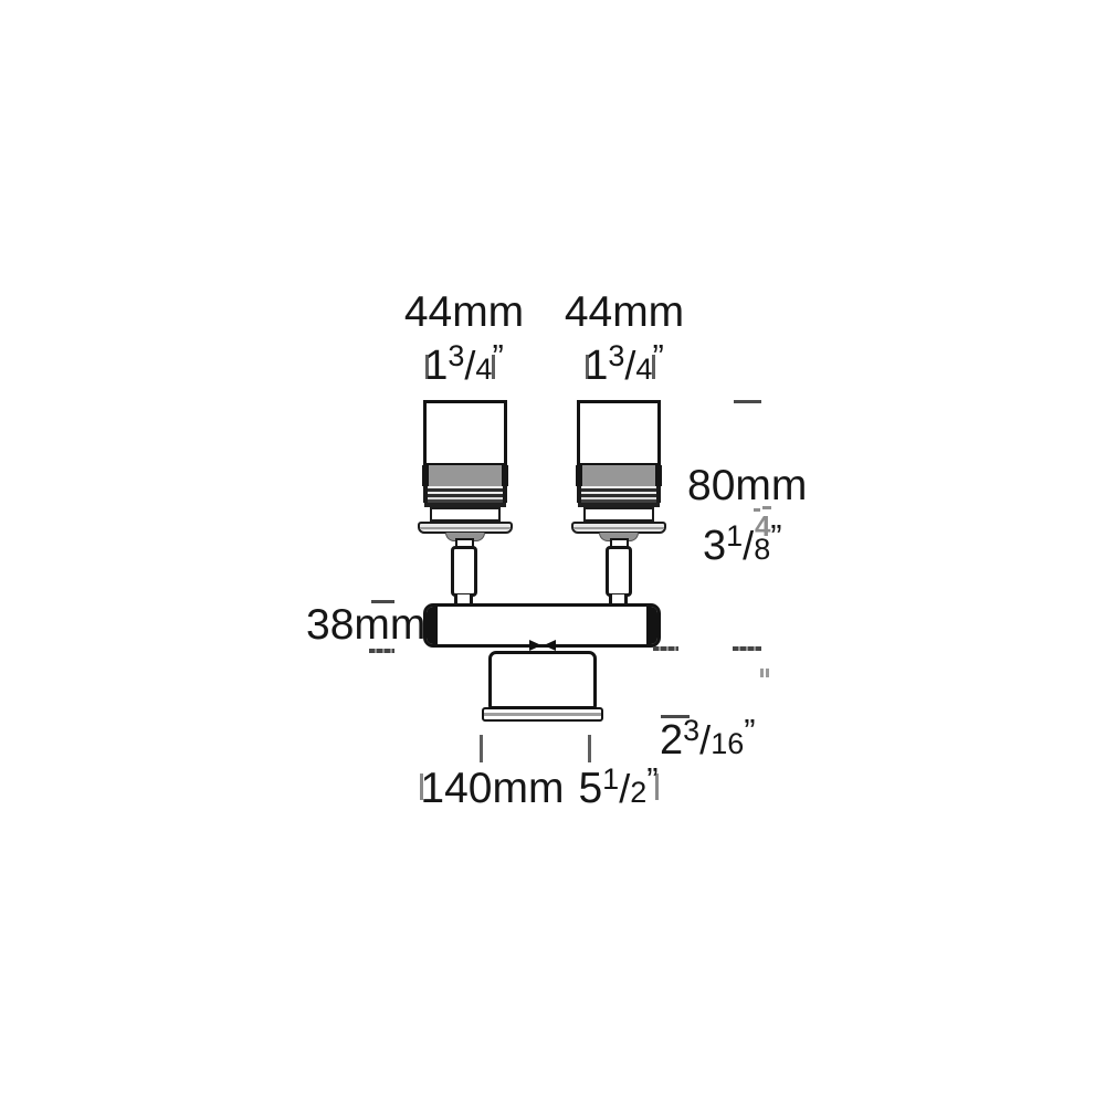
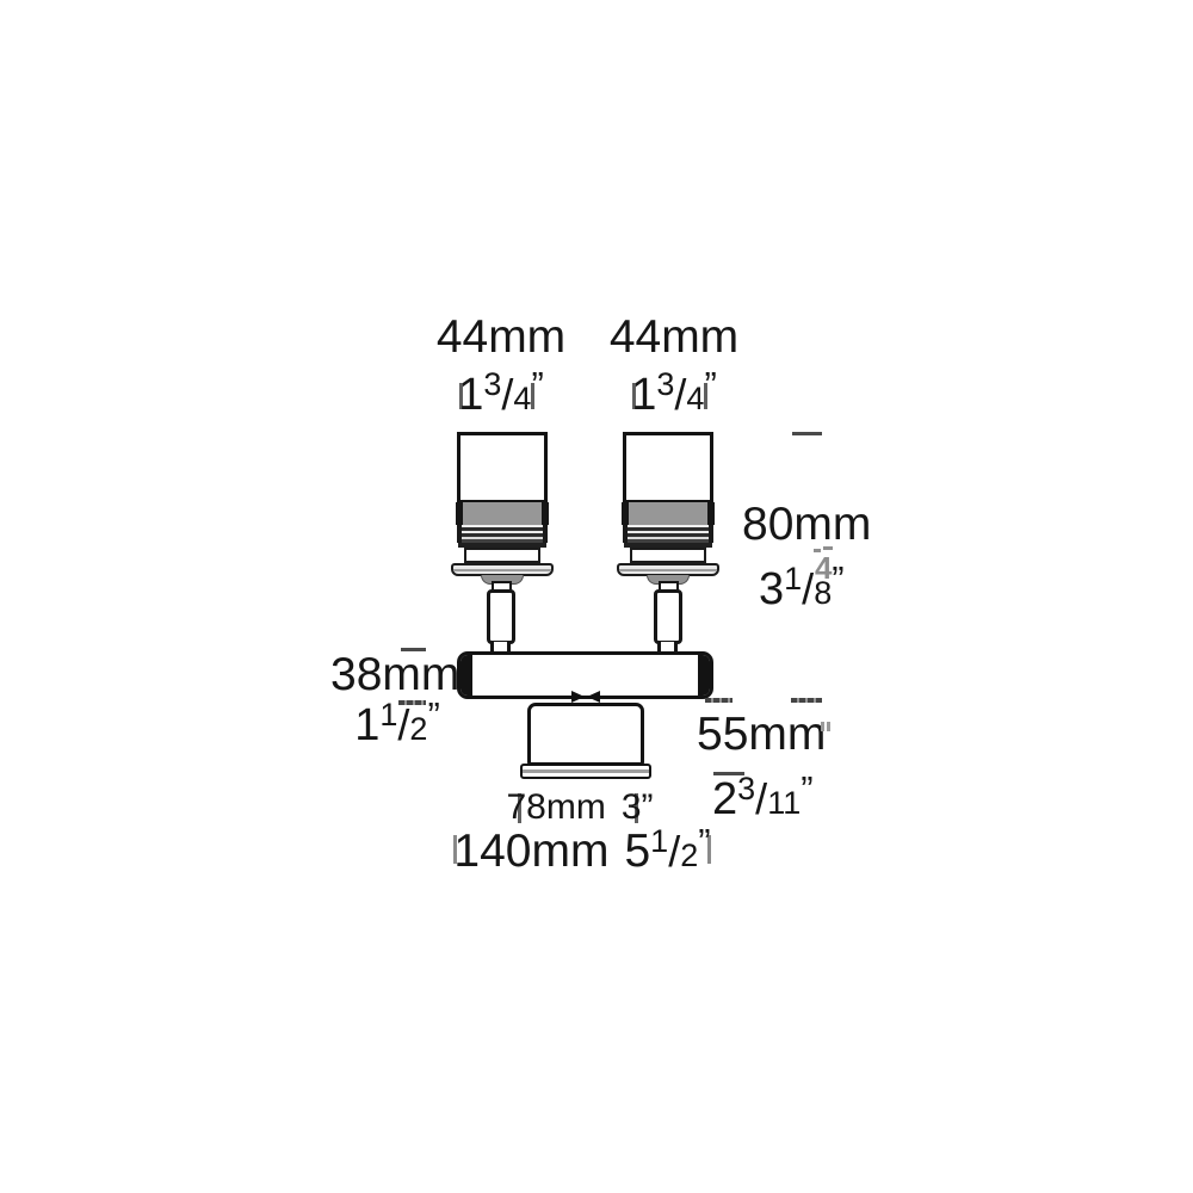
  44mm
  13/4”
  44mm
  13/4”
  80mm
  31/8”
  4
  38mm
+ 11/2”
+ 55mm
- 23/16”
+ 23/11”
+ 78mm 3”
  140mm 51/2”
